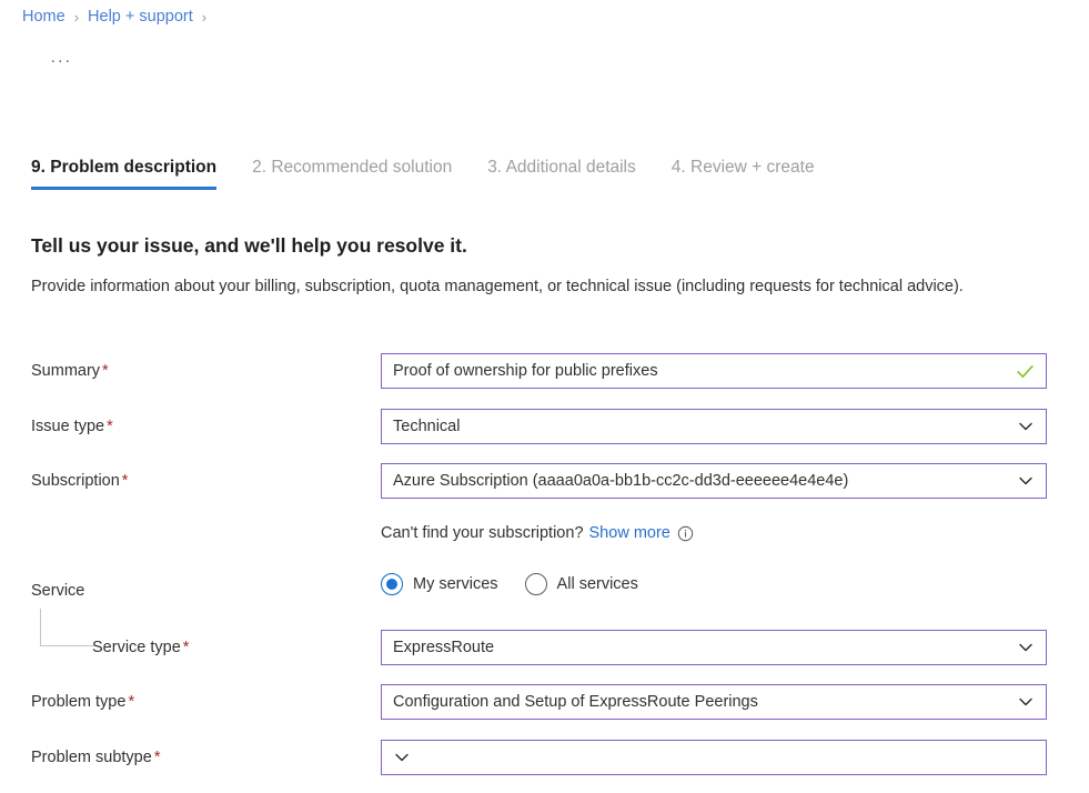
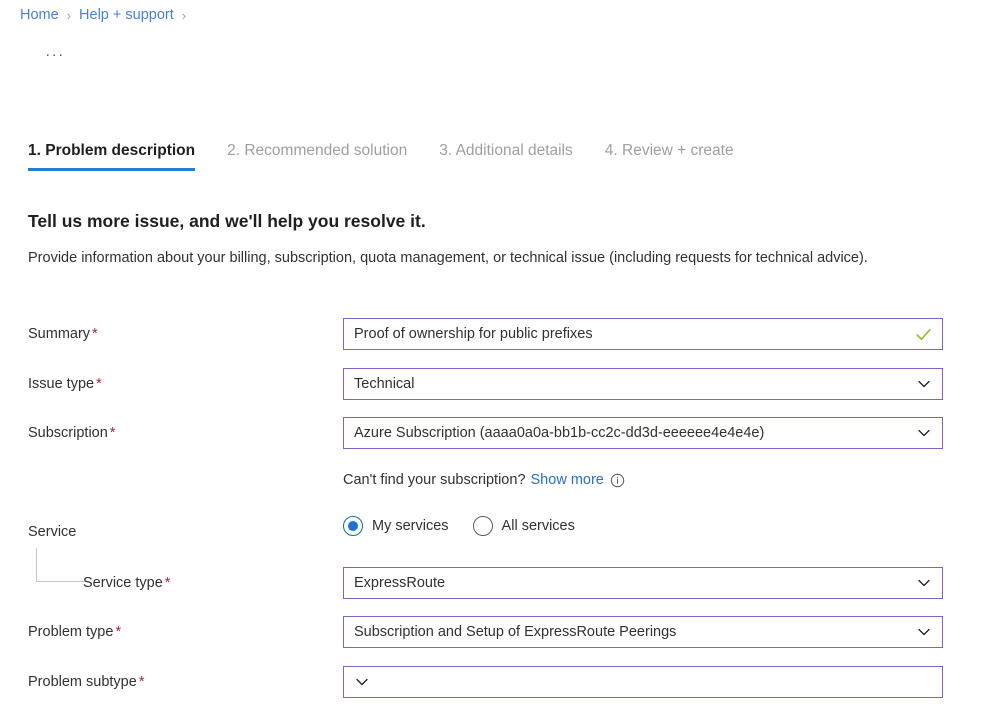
  Home
  ›
  Help + support
  ›
  ···
- 9. Problem description
+ 1. Problem description
  2. Recommended solution
  3. Additional details
  4. Review + create
- Tell us your issue, and we'll help you resolve it.
+ Tell us more issue, and we'll help you resolve it.
  Provide information about your billing, subscription, quota management, or technical issue (including requests for technical advice).
  Summary *
  Proof of ownership for public prefixes
  Issue type *
  Technical
  Subscription *
  Azure Subscription (aaaa0a0a-bb1b-cc2c-dd3d-eeeeee4e4e4e)
  Can't find your subscription?
  Show more
  Service
  My services
  All services
  Service type *
  ExpressRoute
  Problem type *
- Configuration and Setup of ExpressRoute Peerings
+ Subscription and Setup of ExpressRoute Peerings
  Problem subtype *
